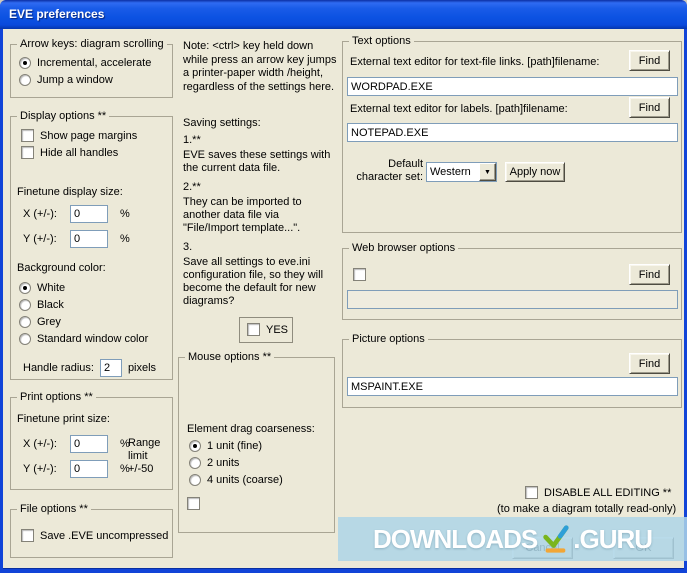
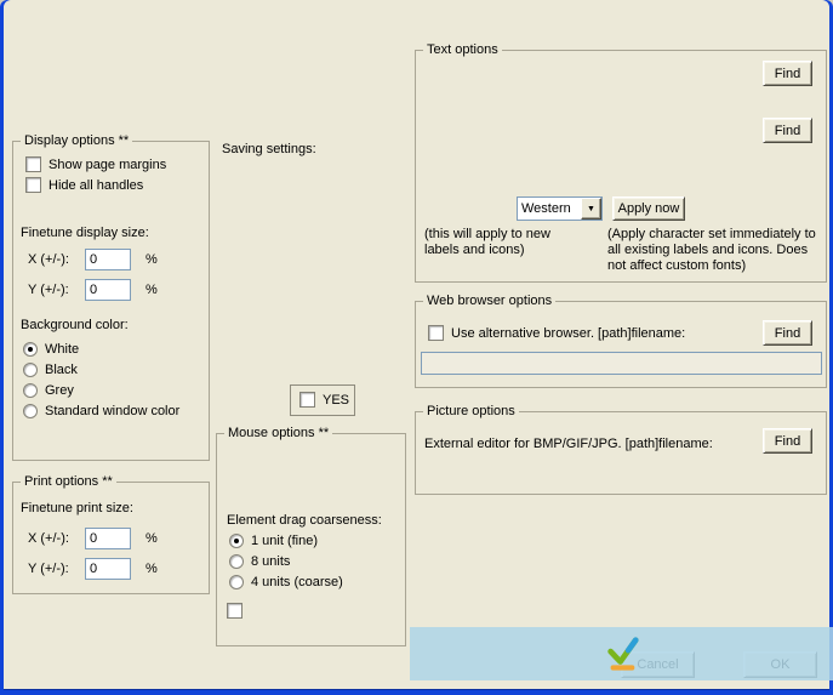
- EVE preferences
- Arrow keys: diagram scrolling
- Incremental, accelerate
- Jump a window
  Display options **
  Show page margins
  Hide all handles
  Finetune display size:
  X (+/-):
  0
  %
  Y (+/-):
  0
  %
  Background color:
  White
  Black
  Grey
  Standard window color
- Handle radius:
- 2
- pixels
  Print options **
  Finetune print size:
  X (+/-):
  0
  %
  Y (+/-):
  0
  %
- Range
- limit
- +/-50
- File options **
- Save .EVE uncompressed
- Note: <ctrl> key held down while press an arrow key jumps a printer-paper width /height, regardless of the settings here.
  Saving settings:
- 1.**
- EVE saves these settings with the current data file.
- 2.**
- They can be imported to another data file via "File/Import template...".
- 3.
- Save all settings to eve.ini configuration file, so they will become the default for new diagrams?
  YES
  Mouse options **
  Element drag coarseness:
  1 unit (fine)
- 2 units
+ 8 units
  4 units (coarse)
  Text options
- External text editor for text-file links. [path]filename:
  Find
- WORDPAD.EXE
- External text editor for labels. [path]filename:
  Find
- NOTEPAD.EXE
- Default
- character set:
  Western
  Apply now
+ (this will apply to new labels and icons)
+ (Apply character set immediately to all existing labels and icons. Does not affect custom fonts)
  Web browser options
+ Use alternative browser. [path]filename:
  Find
  Picture options
+ External editor for BMP/GIF/JPG. [path]filename:
  Find
- MSPAINT.EXE
- DISABLE ALL EDITING **
- (to make a diagram totally read-only)
  Cancel
  OK
- DOWNLOADS
- .GURU
